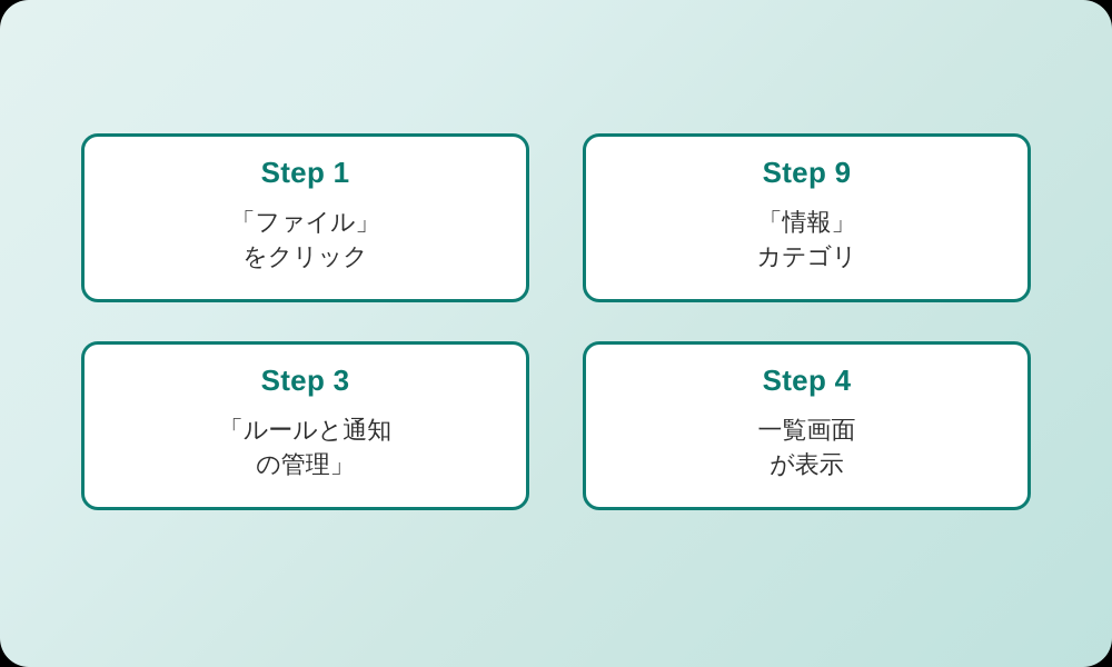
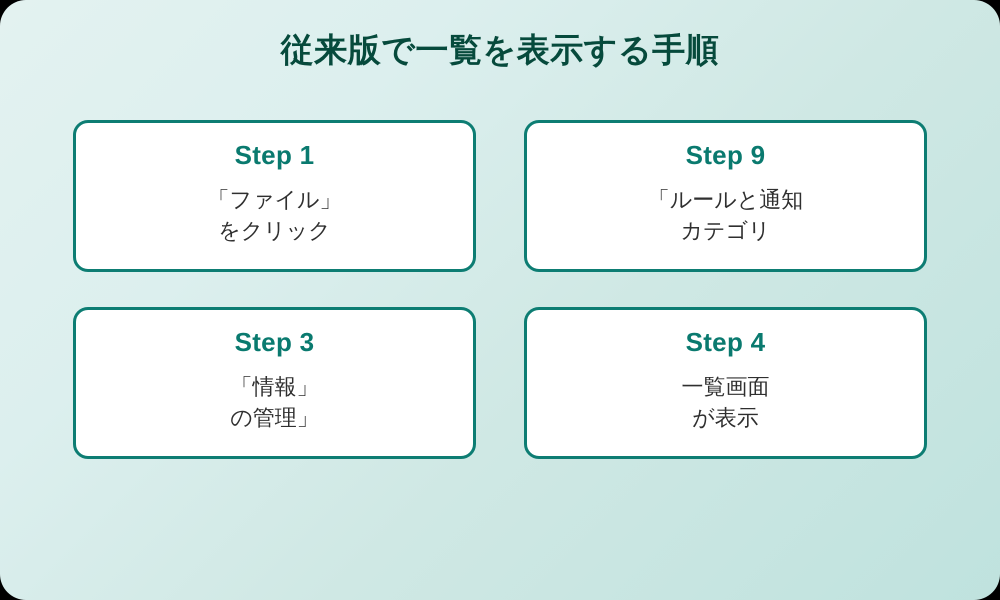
+ 従来版で一覧を表示する手順
  Step 1
  「ファイル」
  をクリック
  Step 9
- 「情報」
+ 「ルールと通知
  カテゴリ
  Step 3
- 「ルールと通知
+ 「情報」
  の管理」
  Step 4
  一覧画面
  が表示
